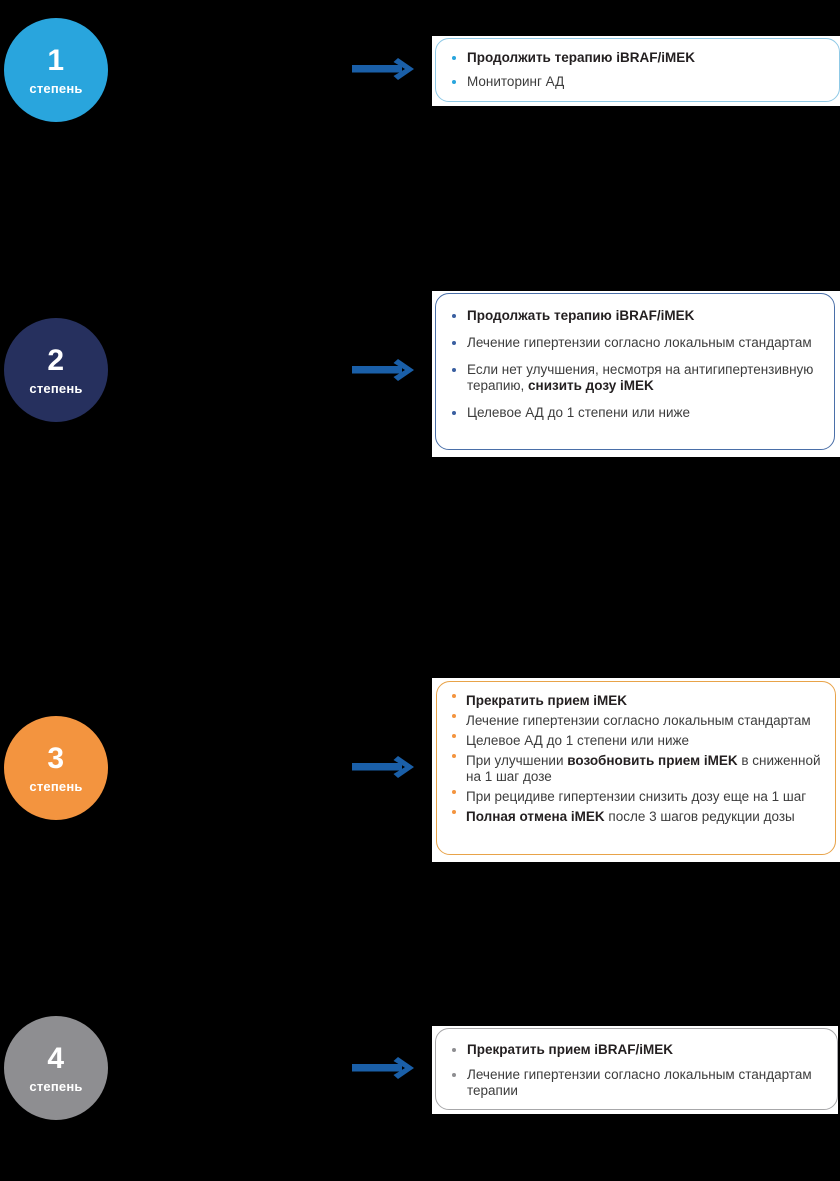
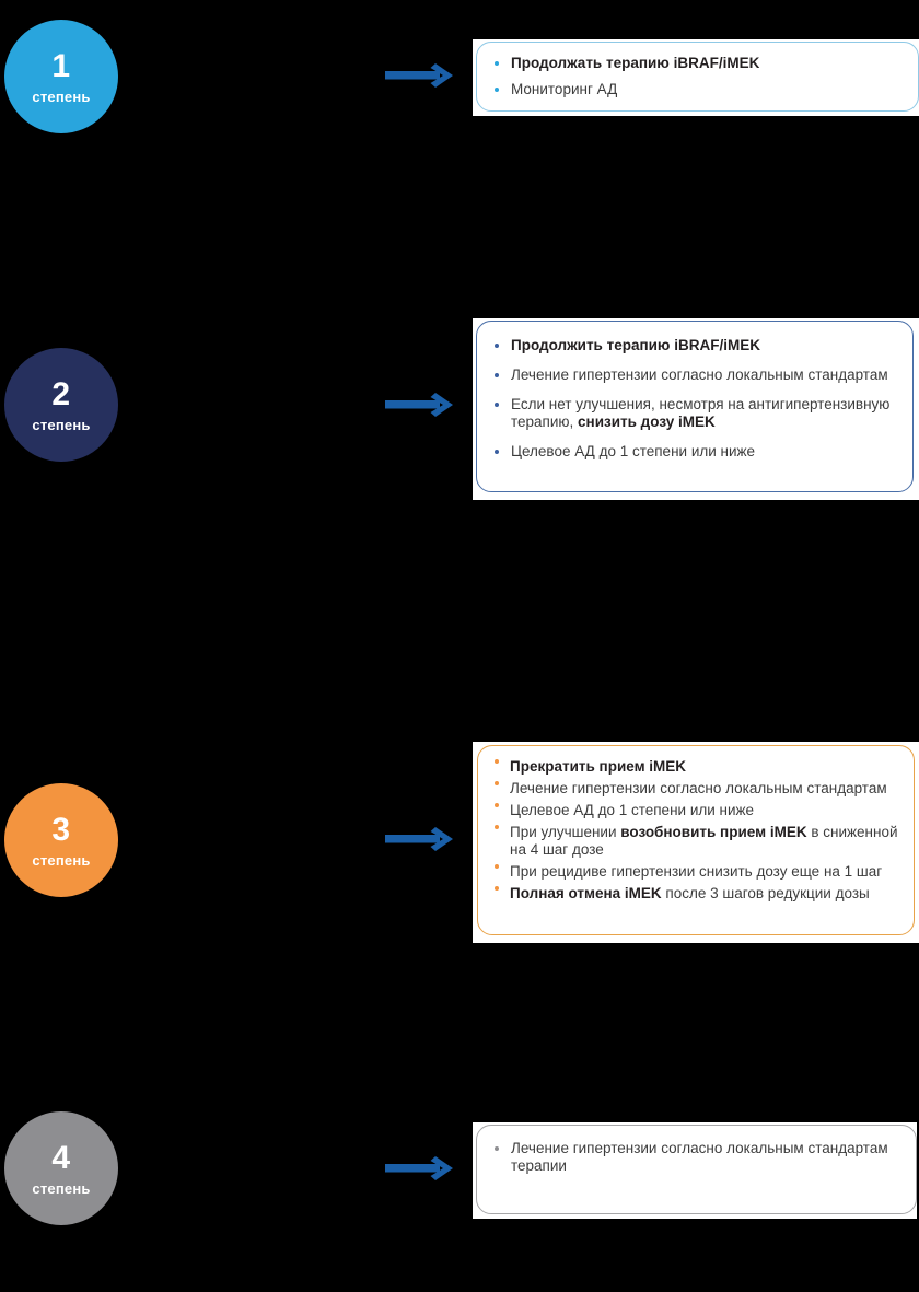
  1
  степень
- Продолжить терапию iBRAF/iMEK
+ Продолжать терапию iBRAF/iMEK
  Мониторинг АД
  2
  степень
- Продолжать терапию iBRAF/iMEK
+ Продолжить терапию iBRAF/iMEK
  Лечение гипертензии согласно локальным стандартам
  Если нет улучшения, несмотря на антигипертензивную терапию, снизить дозу iMEK
  Целевое АД до 1 степени или ниже
  3
  степень
  Прекратить прием iMEK
  Лечение гипертензии согласно локальным стандартам
  Целевое АД до 1 степени или ниже
- При улучшении возобновить прием iMEK в сниженной на 1 шаг дозе
+ При улучшении возобновить прием iMEK в сниженной на 4 шаг дозе
  При рецидиве гипертензии снизить дозу еще на 1 шаг
  Полная отмена iMEK после 3 шагов редукции дозы
  4
  степень
- Прекратить прием iBRAF/iMEK
  Лечение гипертензии согласно локальным стандартам терапии
